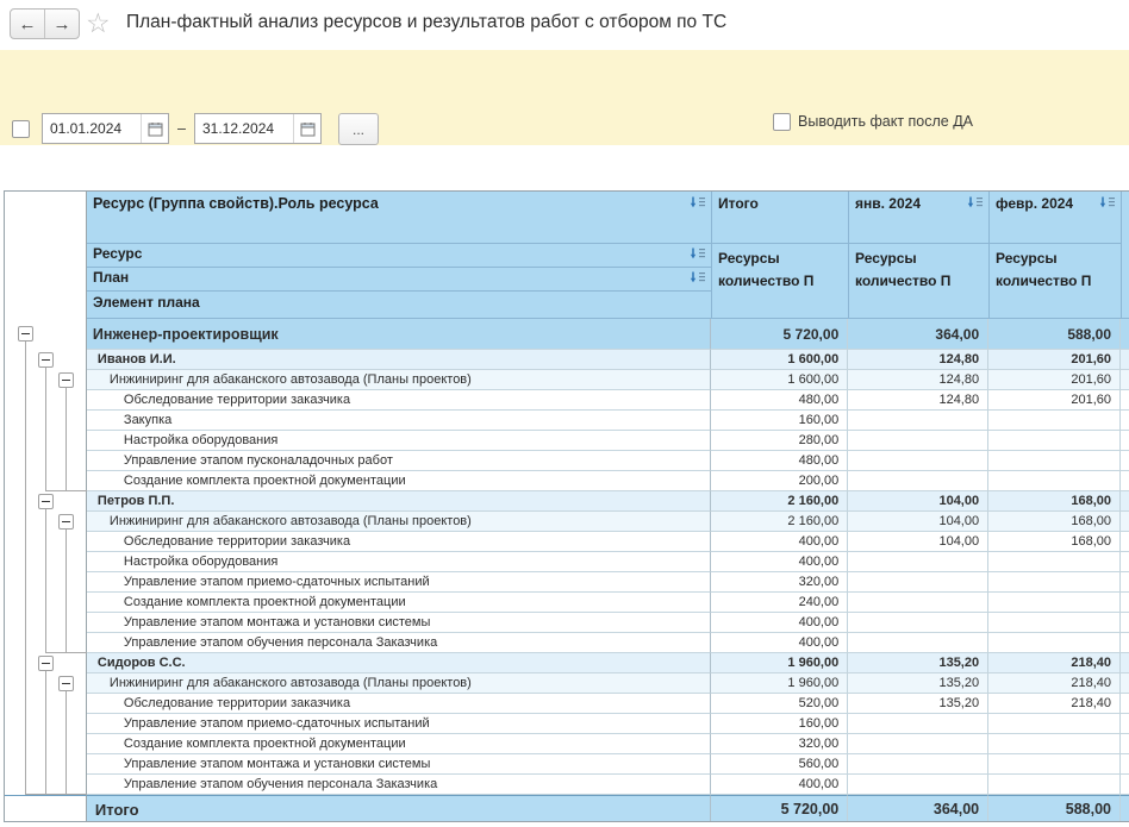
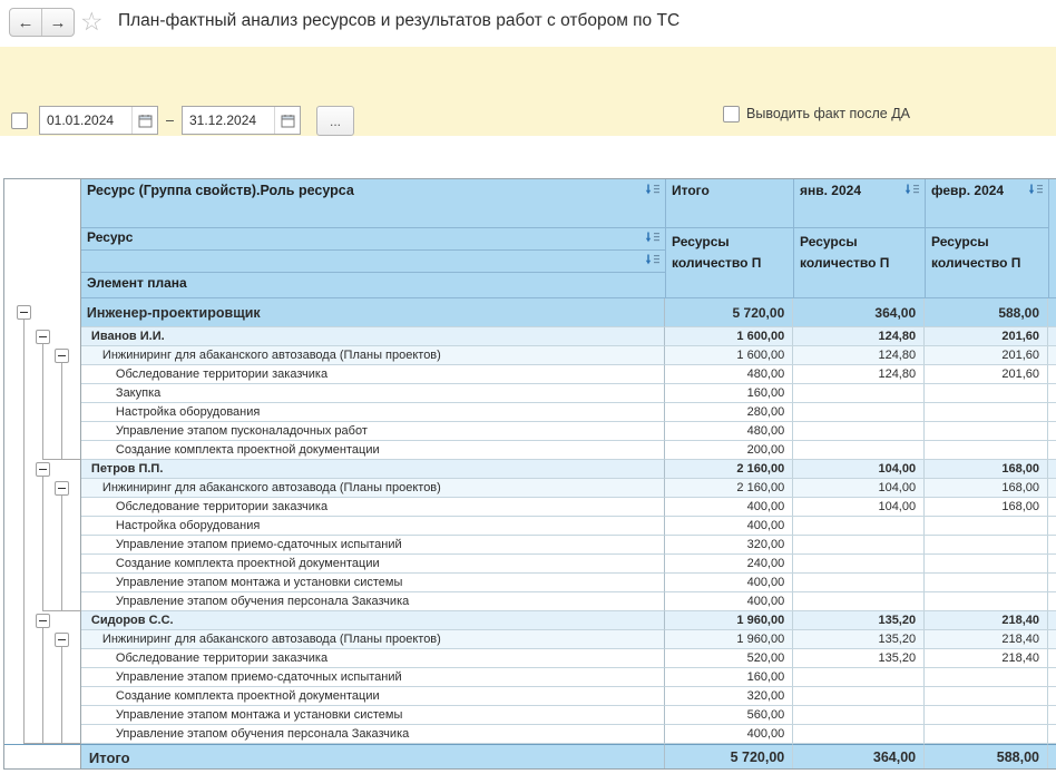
  ←
  →
  ☆
  План-фактный анализ ресурсов и результатов работ с отбором по ТС
  01.01.2024
  –
  31.12.2024
  ...
  Выводить факт после ДА
  Ресурс (Группа свойств).Роль ресурса
  Ресурс
- План
  Элемент плана
  Итого
  Ресурсы количество П
  янв. 2024
  Ресурсы количество П
  февр. 2024
  Ресурсы количество П
  Инженер-проектировщик
  5 720,00
  364,00
  588,00
  Иванов И.И.
  1 600,00
  124,80
  201,60
  Инжиниринг для абаканского автозавода (Планы проектов)
  1 600,00
  124,80
  201,60
  Обследование территории заказчика
  480,00
  124,80
  201,60
  Закупка
  160,00
  Настройка оборудования
  280,00
  Управление этапом пусконаладочных работ
  480,00
  Создание комплекта проектной документации
  200,00
  Петров П.П.
  2 160,00
  104,00
  168,00
  Инжиниринг для абаканского автозавода (Планы проектов)
  2 160,00
  104,00
  168,00
  Обследование территории заказчика
  400,00
  104,00
  168,00
  Настройка оборудования
  400,00
  Управление этапом приемо-сдаточных испытаний
  320,00
  Создание комплекта проектной документации
  240,00
  Управление этапом монтажа и установки системы
  400,00
  Управление этапом обучения персонала Заказчика
  400,00
  Сидоров С.С.
  1 960,00
  135,20
  218,40
  Инжиниринг для абаканского автозавода (Планы проектов)
  1 960,00
  135,20
  218,40
  Обследование территории заказчика
  520,00
  135,20
  218,40
  Управление этапом приемо-сдаточных испытаний
  160,00
  Создание комплекта проектной документации
  320,00
  Управление этапом монтажа и установки системы
  560,00
  Управление этапом обучения персонала Заказчика
  400,00
  Итого
  5 720,00
  364,00
  588,00
